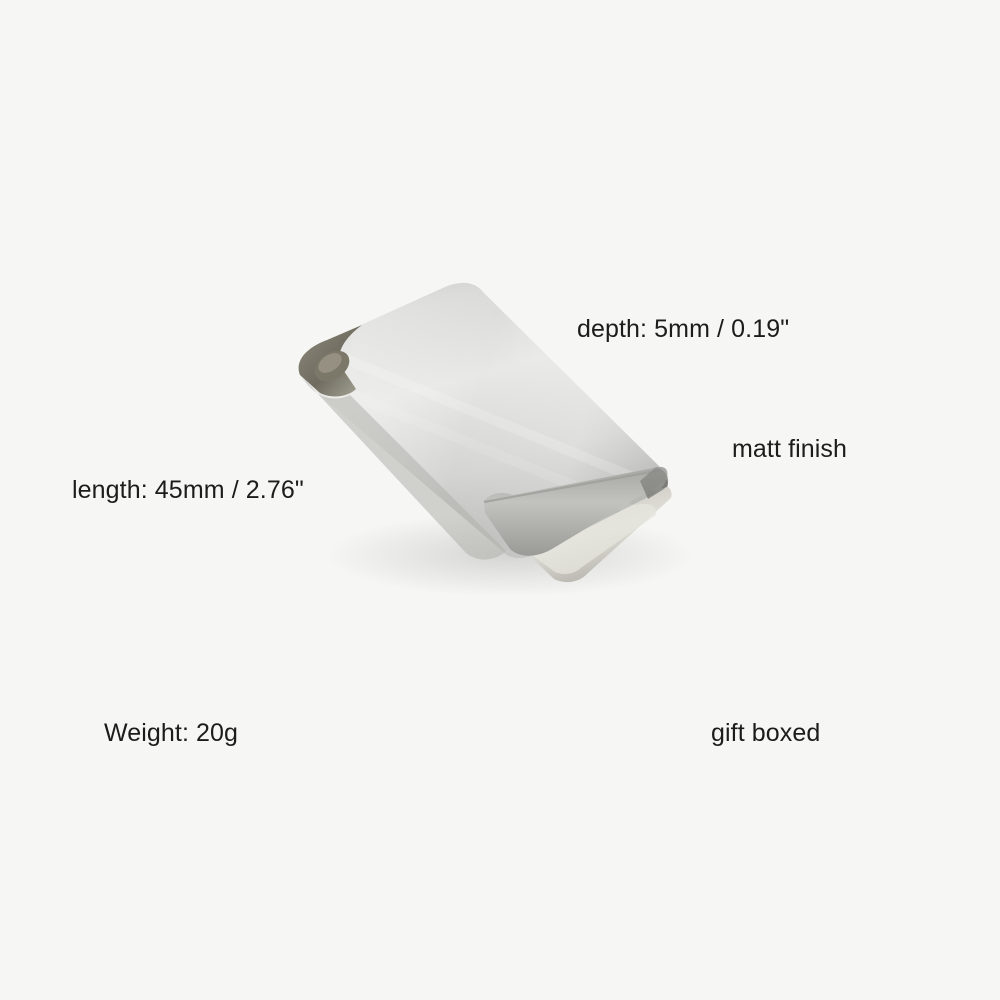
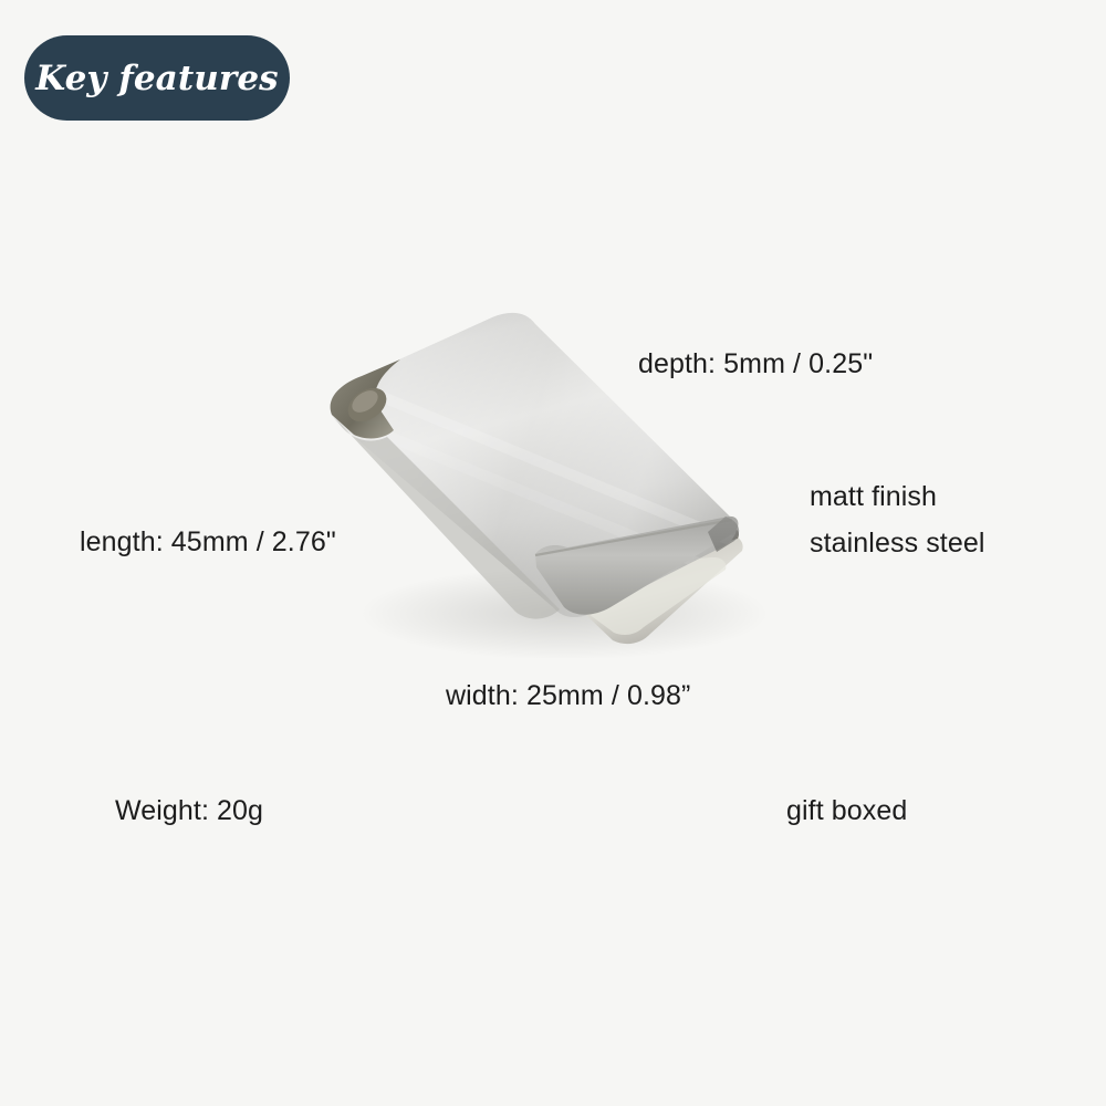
+ Key features
- depth: 5mm / 0.19"
+ depth: 5mm / 0.25"
  length: 45mm / 2.76"
+ width: 25mm / 0.98”
  matt finish
+ stainless steel
  Weight: 20g
  gift boxed
